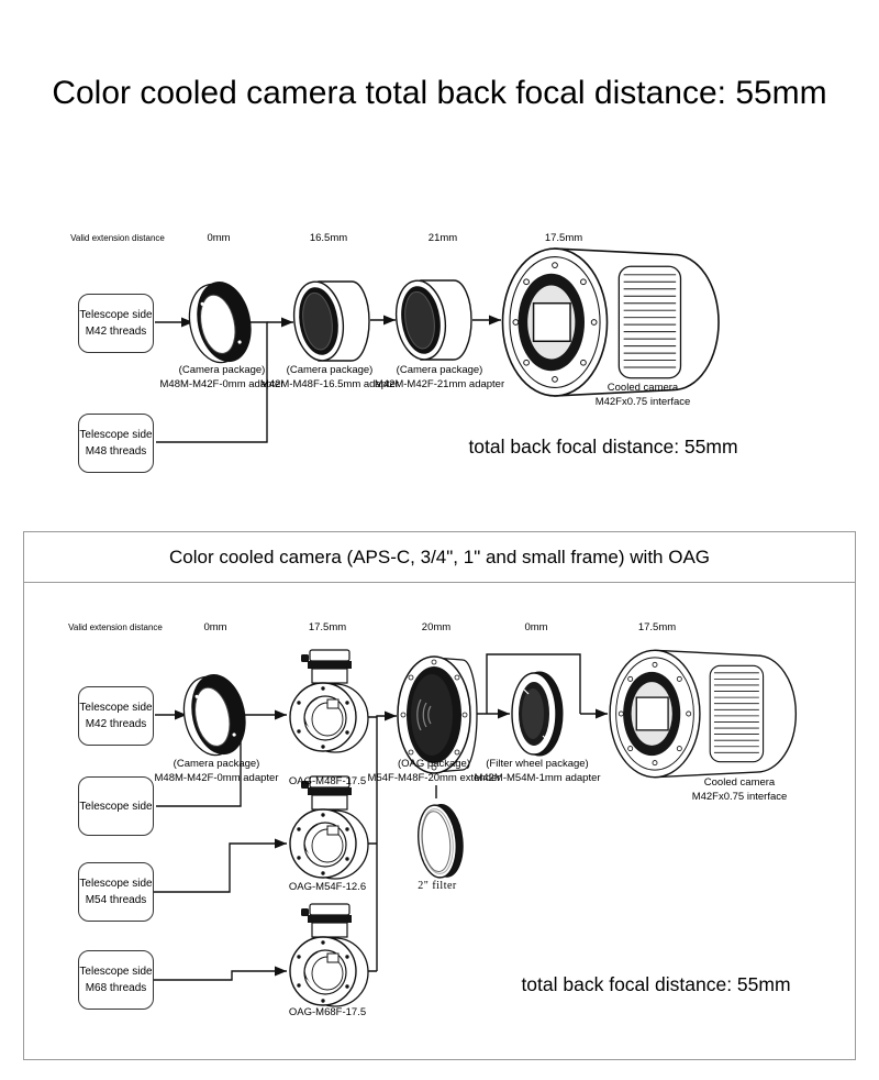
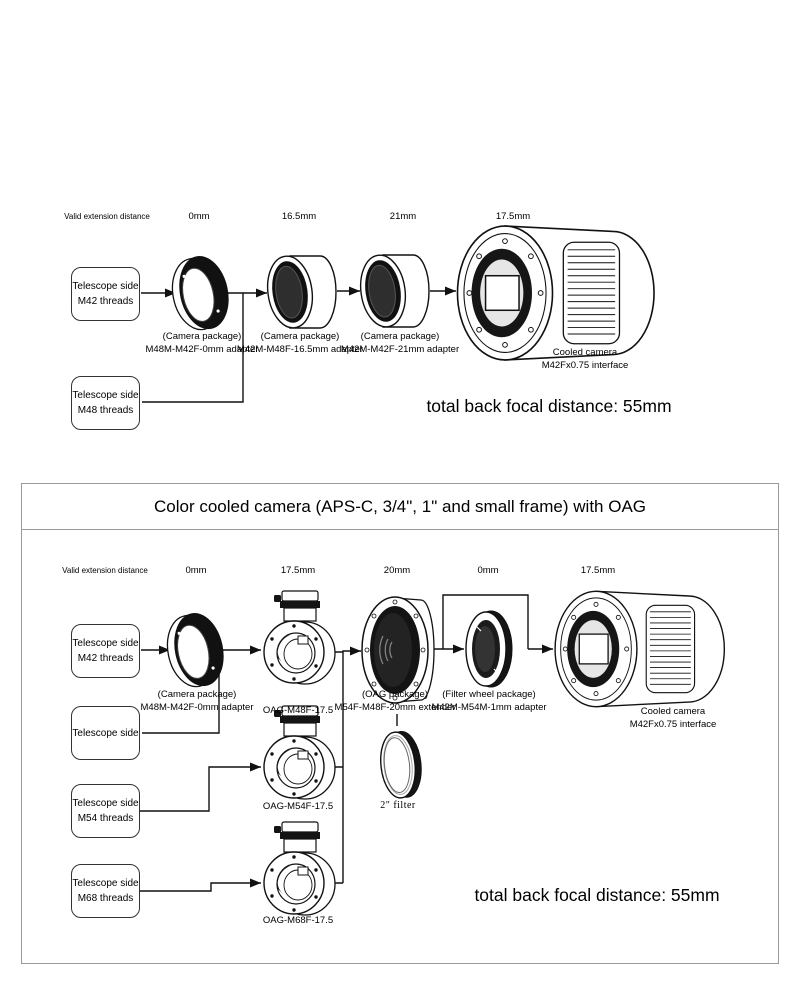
- Color cooled camera total back focal distance: 55mm
  Color cooled camera (APS-C, 3/4", 1" and small frame) with OAG
  Valid extension distance
  0mm
  16.5mm
  21mm
  17.5mm
  Telescope side
  M42 threads
  Telescope side
  M48 threads
  (Camera package)
  M48M-M42F-0mm adapter
  (Camera package)
  M42M-M48F-16.5mm adapter
  (Camera package)
  M42M-M42F-21mm adapter
  Cooled camera
  M42Fx0.75 interface
  total back focal distance: 55mm
  Valid extension distance
  0mm
  17.5mm
  20mm
  0mm
  17.5mm
  Telescope side
  M42 threads
  Telescope side
  Telescope side
  M54 threads
  Telescope side
  M68 threads
  (Camera package)
  M48M-M42F-0mm adapter
  OAG-M48F-17.5
- OAG-M54F-12.6
+ OAG-M54F-17.5
  OAG-M68F-17.5
  (OAG package)
  M54F-M48F-20mm extender
  2" filter
  (Filter wheel package)
  M42M-M54M-1mm adapter
  Cooled camera
  M42Fx0.75 interface
  total back focal distance: 55mm
